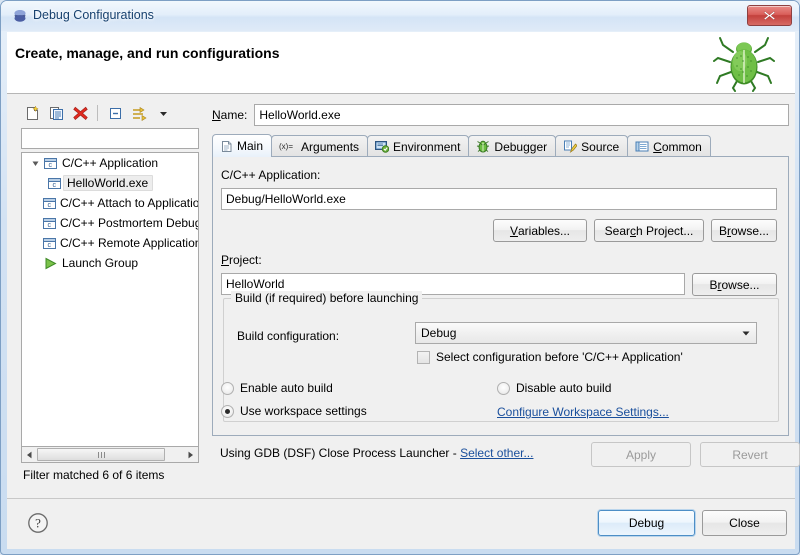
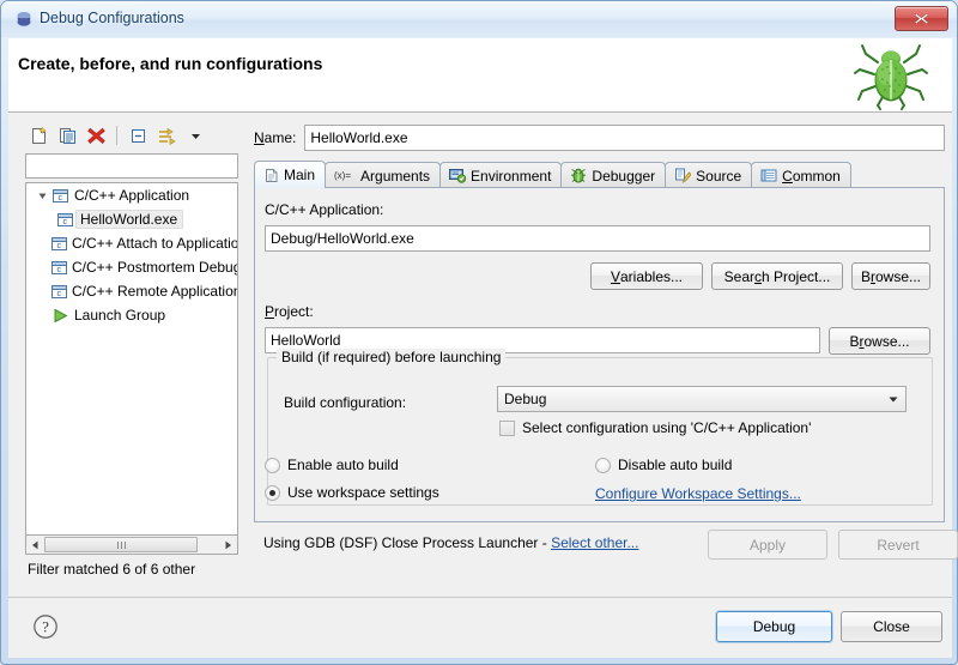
  Debug Configurations
- Create, manage, and run configurations
+ Create, before, and run configurations
  C/C++ Application
  HelloWorld.exe
  C/C++ Attach to Applicatio
  C/C++ Postmortem Debu
  C/C++ Remote Applicatio
  Launch Group
- Filter matched 6 of 6 items
+ Filter matched 6 of 6 other
  Name:
  HelloWorld.exe
  Main
  (x)=
  Arguments
  Environment
  Debugger
  Source
  Common
  C/C++ Application:
  Debug/HelloWorld.exe
  V
  ariables...
  Sear
  c
  h Project...
  B
  r
  owse...
  Project:
  HelloWorld
  B
  r
  owse...
  Build (if required) before launching
  Build configuration:
  Debug
- Select configuration before 'C/C++ Application'
+ Select configuration using 'C/C++ Application'
  Enable auto build
  Disable auto build
  Use workspace settings
  Configure Workspace Settings...
  Using GDB (DSF) Close Process Launcher - Select other...
  Apply
  Revert
  ?
  Debug
  Close
